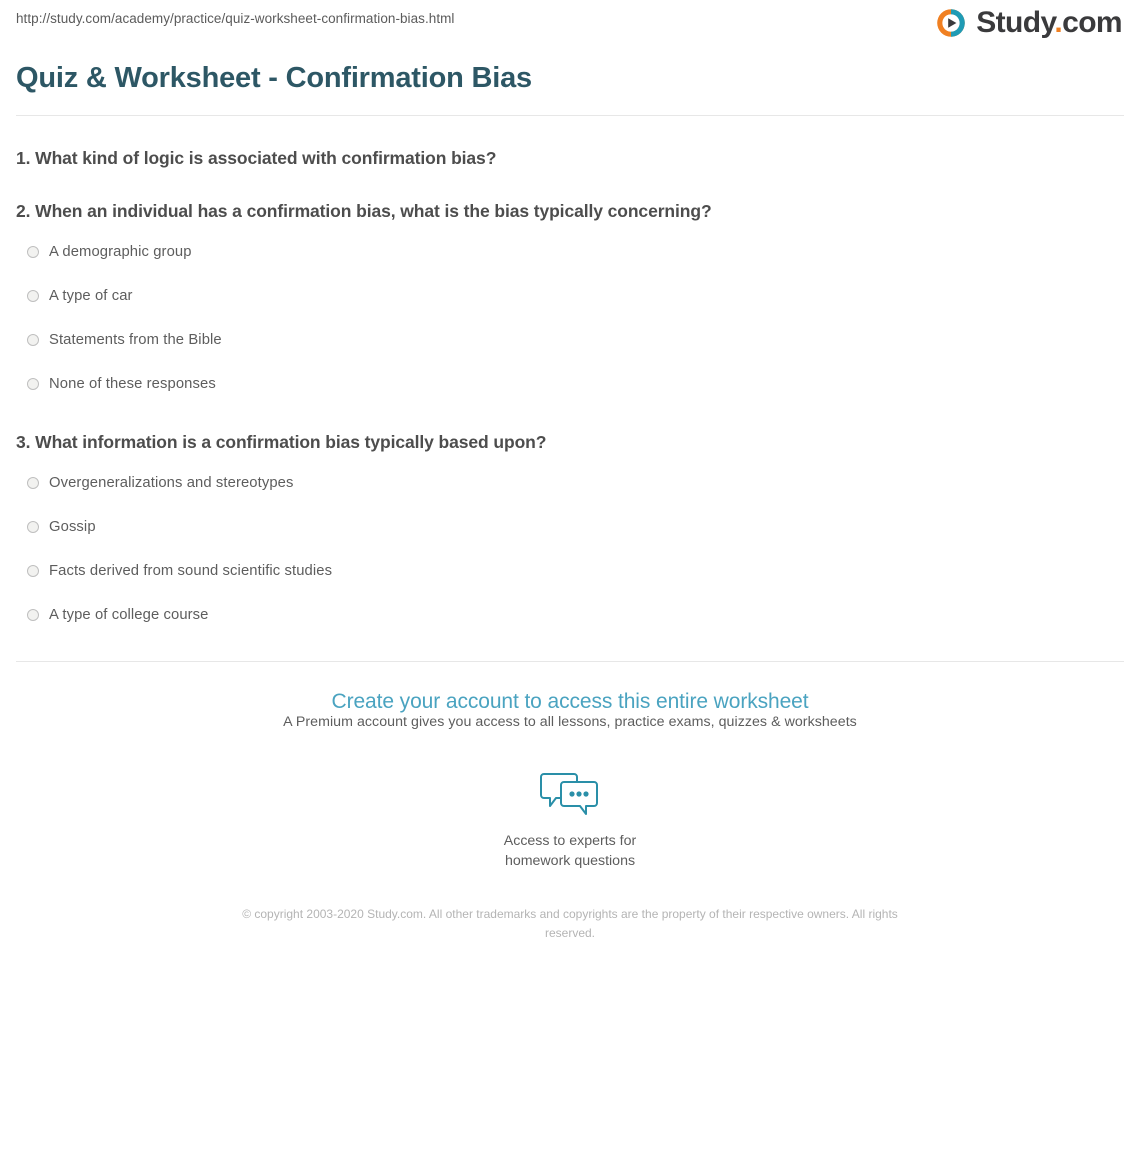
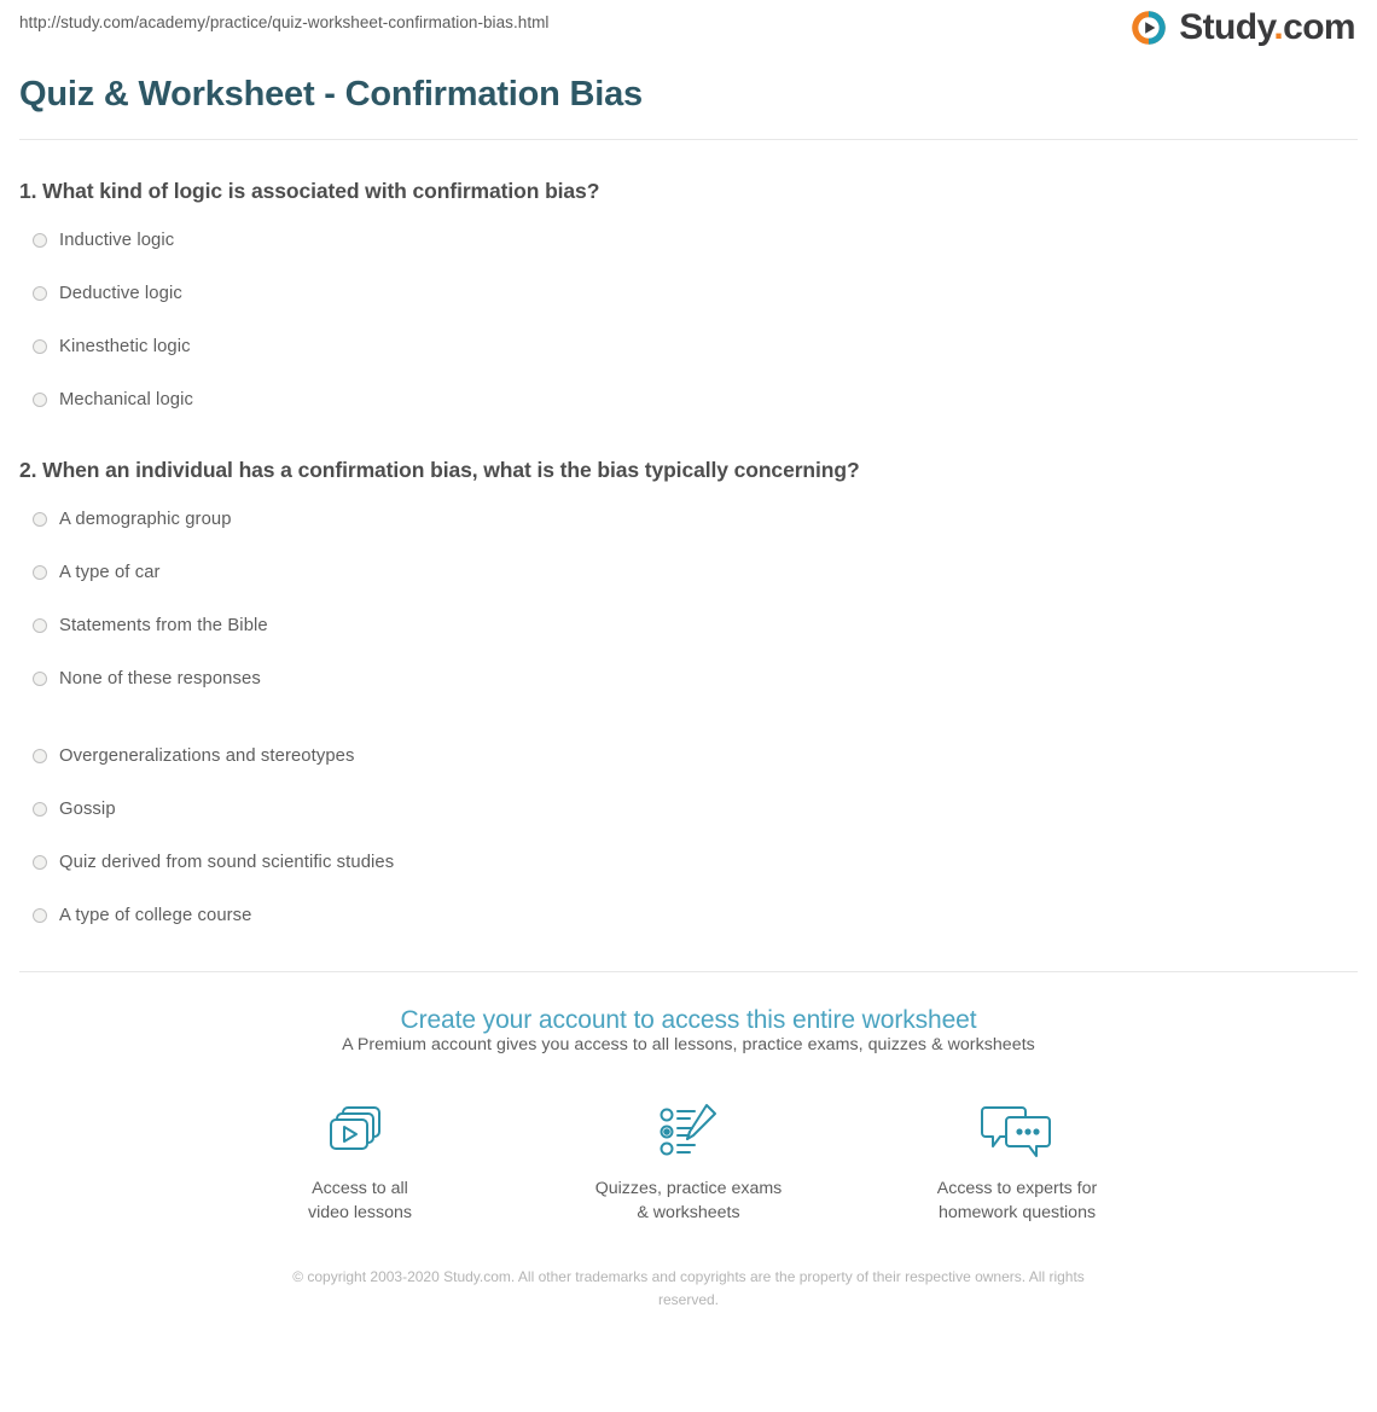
  http://study.com/academy/practice/quiz-worksheet-confirmation-bias.html
  Study.com
  Quiz & Worksheet - Confirmation Bias
  1. What kind of logic is associated with confirmation bias?
+ Inductive logic
+ Deductive logic
+ Kinesthetic logic
+ Mechanical logic
  2. When an individual has a confirmation bias, what is the bias typically concerning?
  A demographic group
  A type of car
  Statements from the Bible
  None of these responses
- 3. What information is a confirmation bias typically based upon?
  Overgeneralizations and stereotypes
  Gossip
- Facts derived from sound scientific studies
+ Quiz derived from sound scientific studies
  A type of college course
  Create your account to access this entire worksheet
  A Premium account gives you access to all lessons, practice exams, quizzes & worksheets
+ Access to all
+ video lessons
+ Quizzes, practice exams
+ & worksheets
  Access to experts for
  homework questions
  © copyright 2003-2020 Study.com. All other trademarks and copyrights are the property of their respective owners. All rights reserved.
